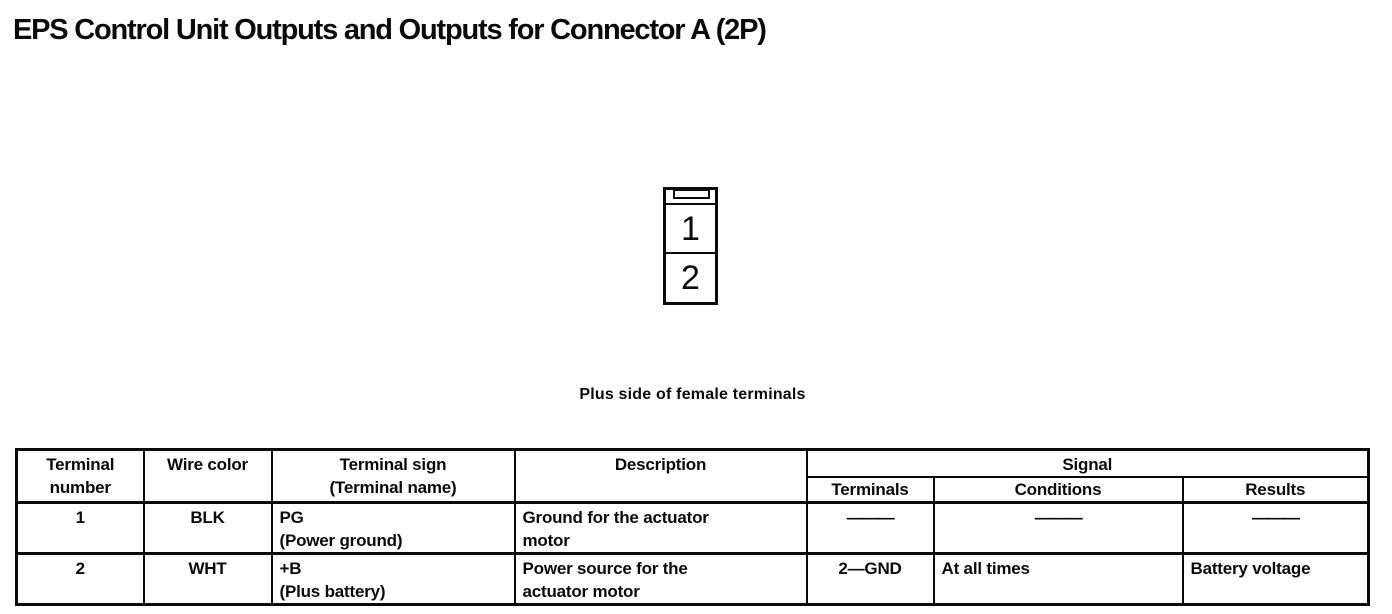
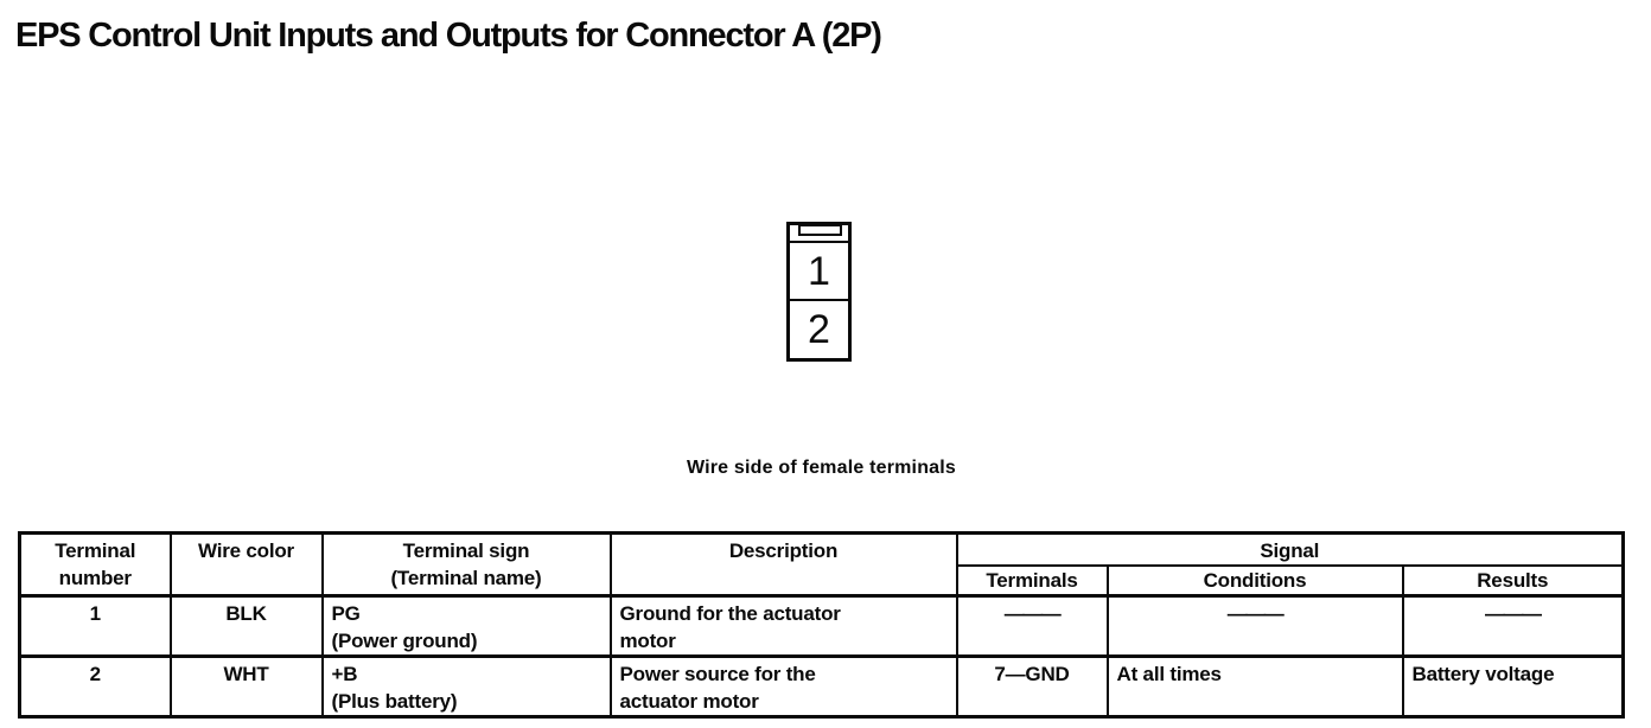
- EPS Control Unit Outputs and Outputs for Connector A (2P)
+ EPS Control Unit Inputs and Outputs for Connector A (2P)
  1
  2
- Plus side of female terminals
+ Wire side of female terminals
  Terminal number	Wire color	Terminal sign (Terminal name)	Description	Signal
  Terminals	Conditions	Results
  1	BLK	PG (Power ground)	Ground for the actuator motor	———	———	———
- 2	WHT	+B (Plus battery)	Power source for the actuator motor	2—GND	At all times	Battery voltage
+ 2	WHT	+B (Plus battery)	Power source for the actuator motor	7—GND	At all times	Battery voltage
